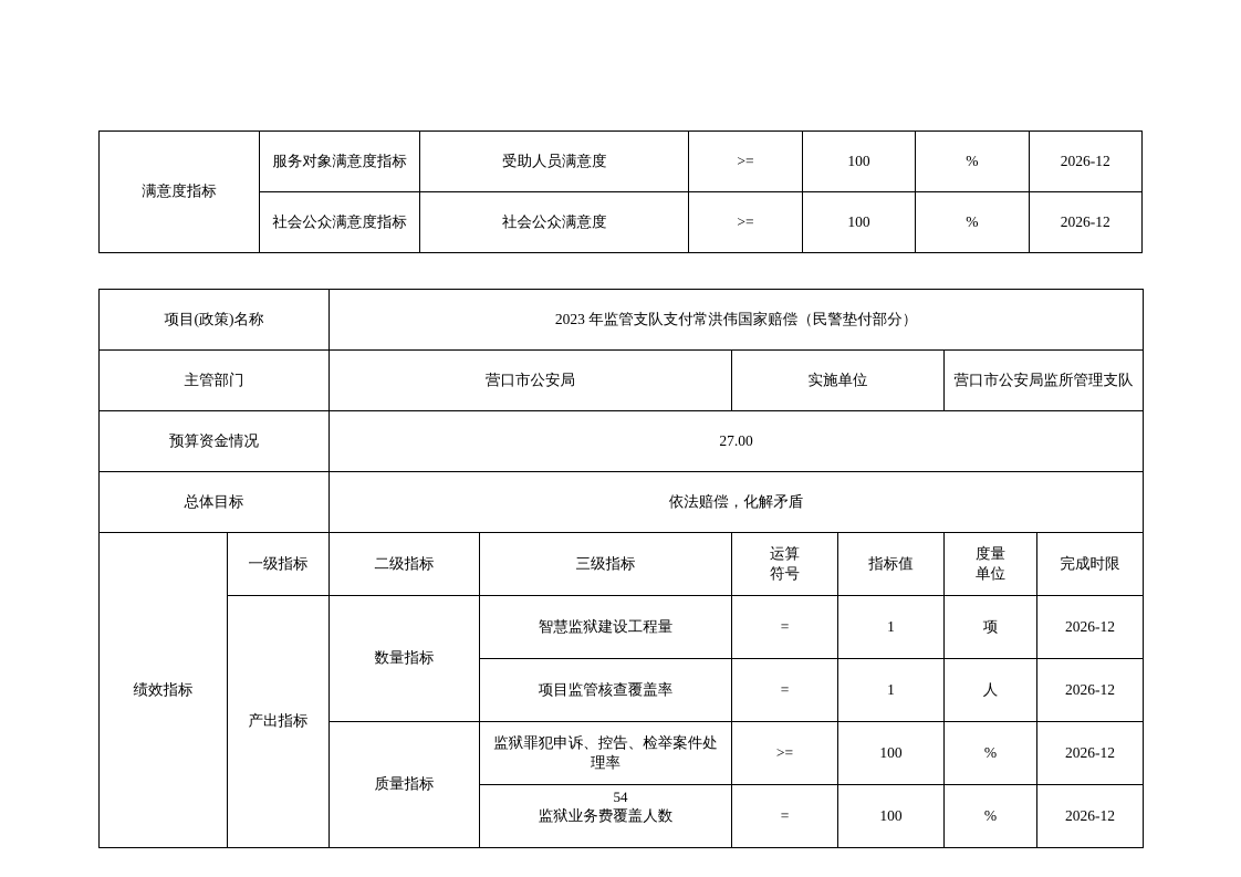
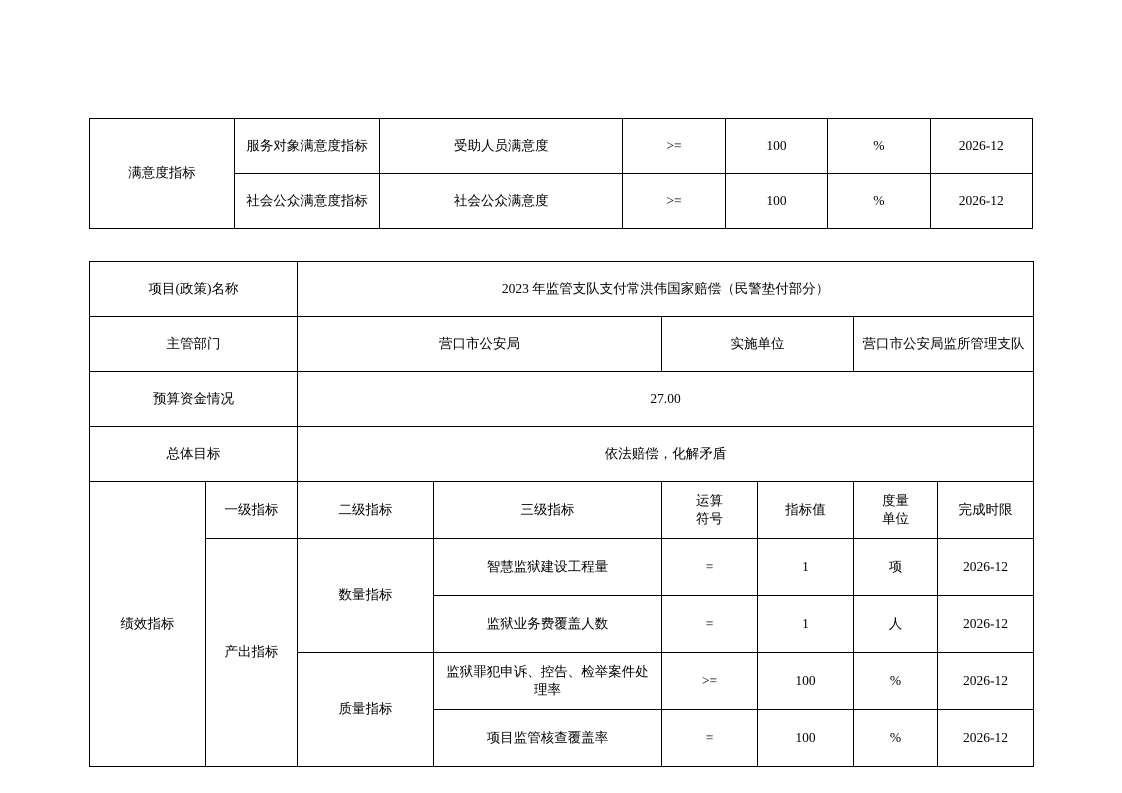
  满意度指标	服务对象满意度指标	受助人员满意度	>=	100	%	2026-12
  社会公众满意度指标	社会公众满意度	>=	100	%	2026-12
  项目(政策)名称	2023 年监管支队支付常洪伟国家赔偿（民警垫付部分）
  主管部门	营口市公安局	实施单位	营口市公安局监所管理支队
  预算资金情况	27.00
  总体目标	依法赔偿，化解矛盾
  绩效指标	一级指标	二级指标	三级指标	运算 符号	指标值	度量 单位	完成时限
  产出指标	数量指标	智慧监狱建设工程量	=	1	项	2026-12
- 项目监管核查覆盖率	=	1	人	2026-12
+ 监狱业务费覆盖人数	=	1	人	2026-12
  质量指标	监狱罪犯申诉、控告、检举案件处理率	>=	100	%	2026-12
- 监狱业务费覆盖人数	=	100	%	2026-12
+ 项目监管核查覆盖率	=	100	%	2026-12
- 54
